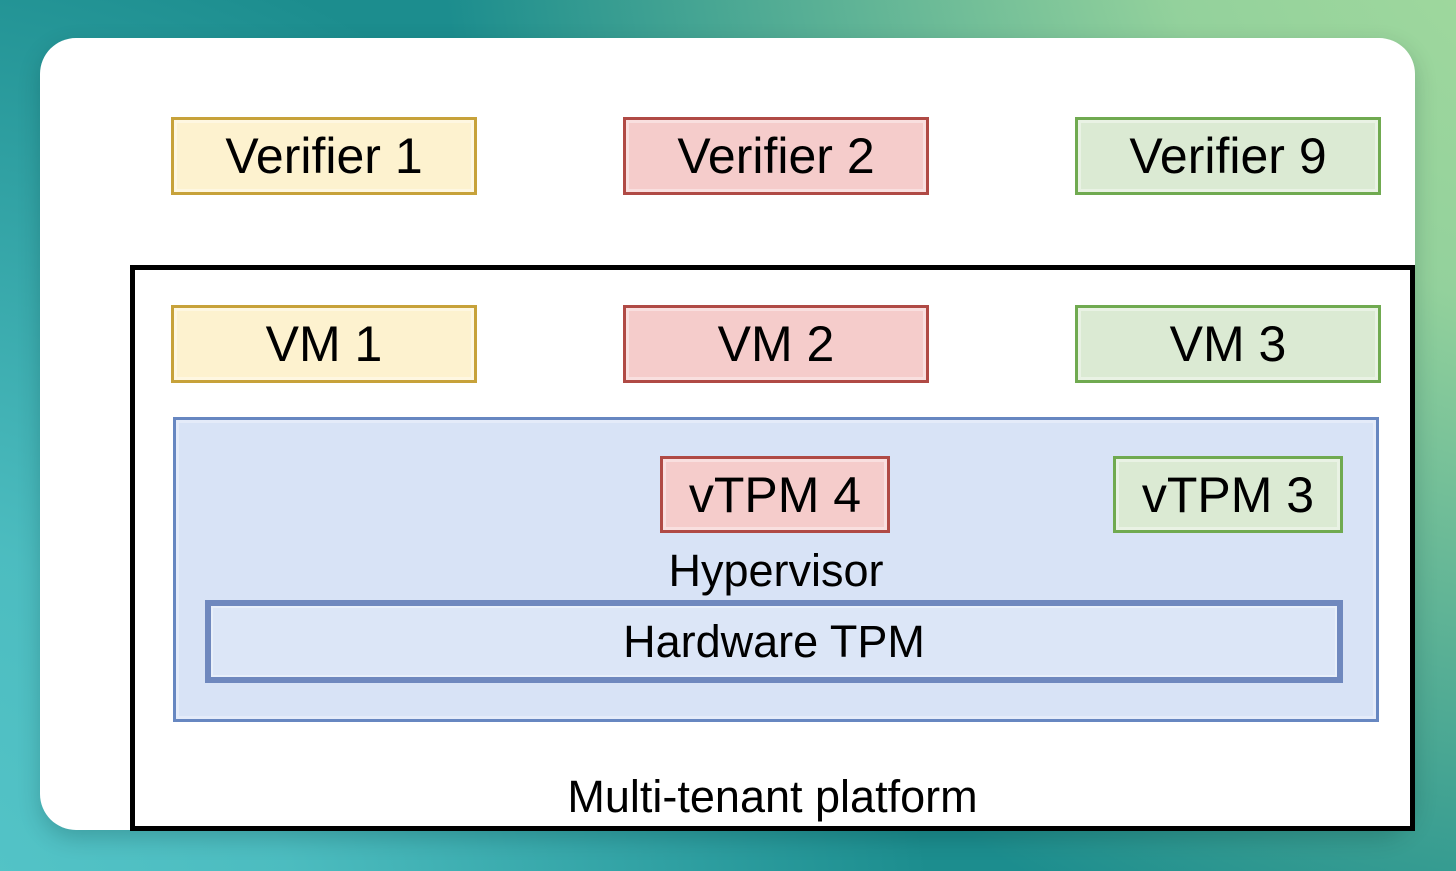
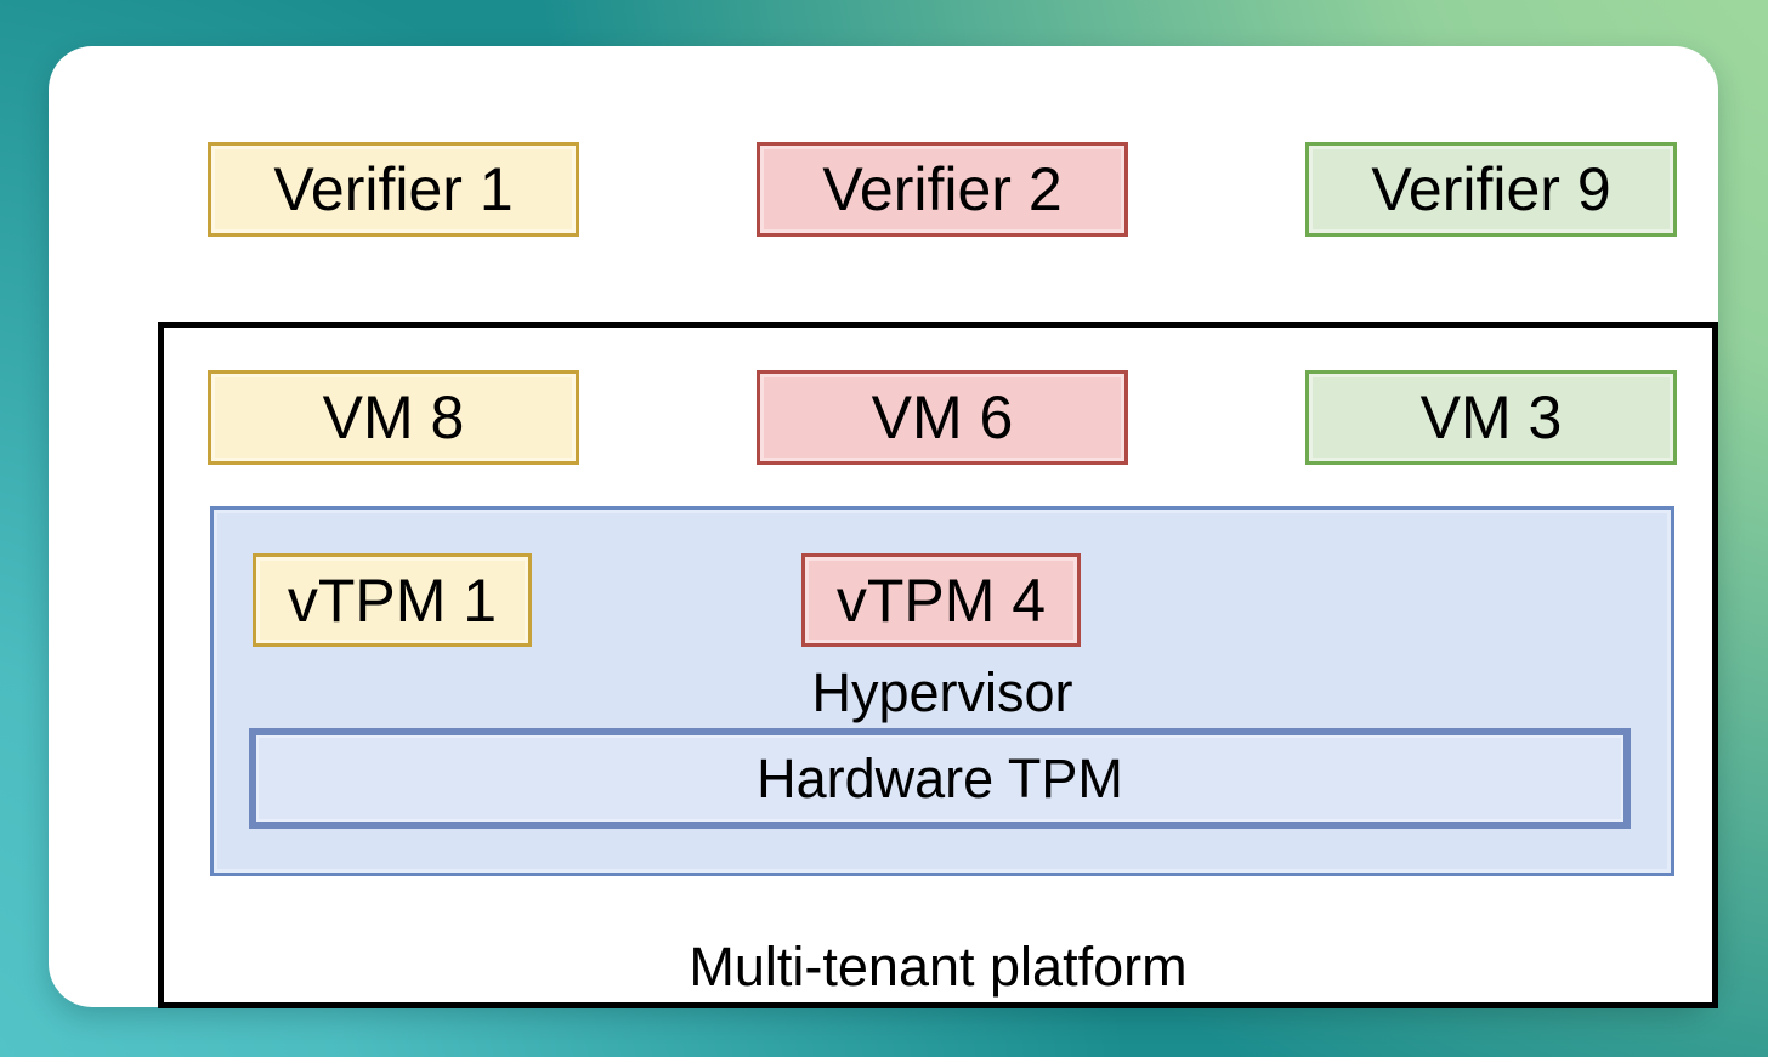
  Verifier 1
  Verifier 2
  Verifier 9
- VM 1
+ VM 8
- VM 2
+ VM 6
  VM 3
+ vTPM 1
  vTPM 4
- vTPM 3
  Hypervisor
  Hardware TPM
  Multi-tenant platform
